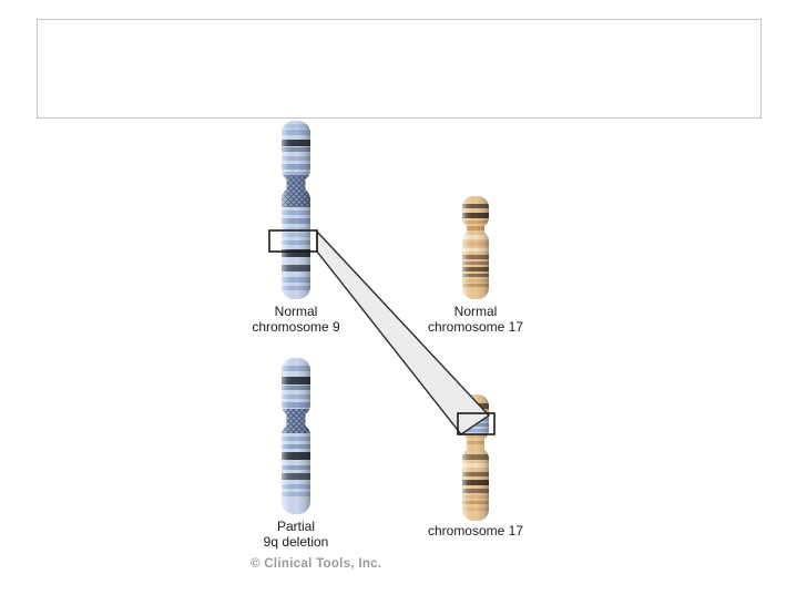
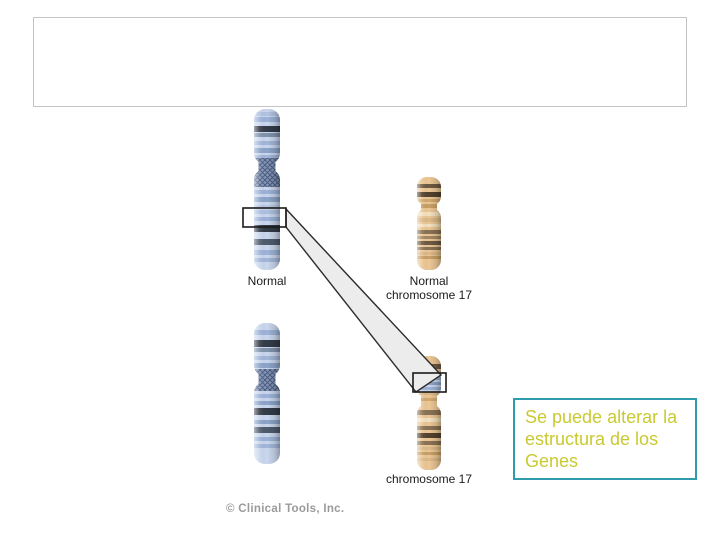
  Normal
- chromosome 9
  Normal
  chromosome 17
- Partial
- 9q deletion
  chromosome 17
  © Clinical Tools, Inc.
+ Se puede alterar la estructura de los Genes
